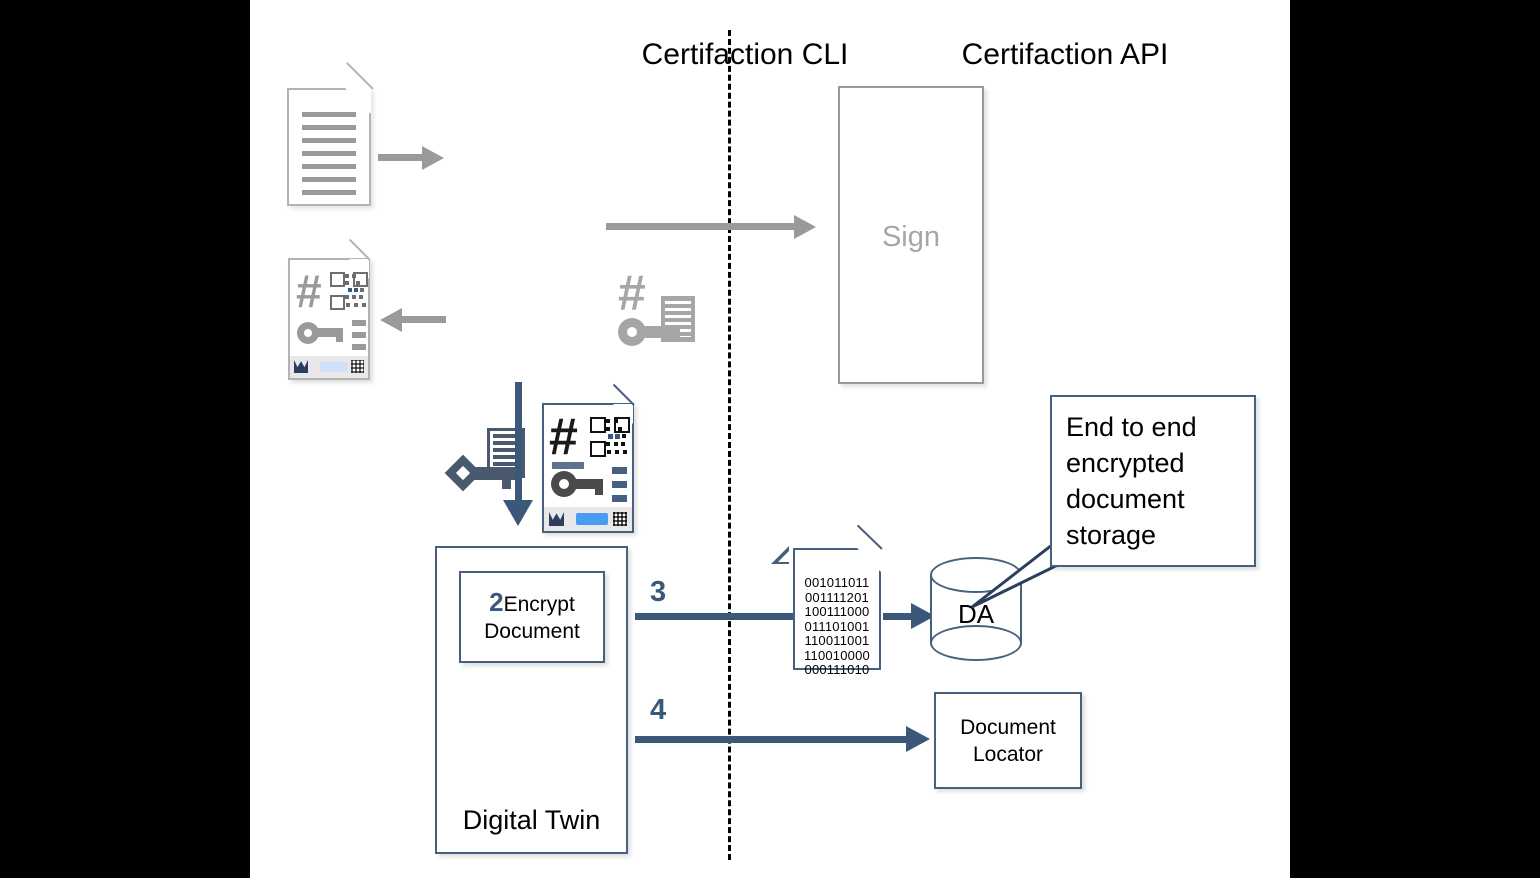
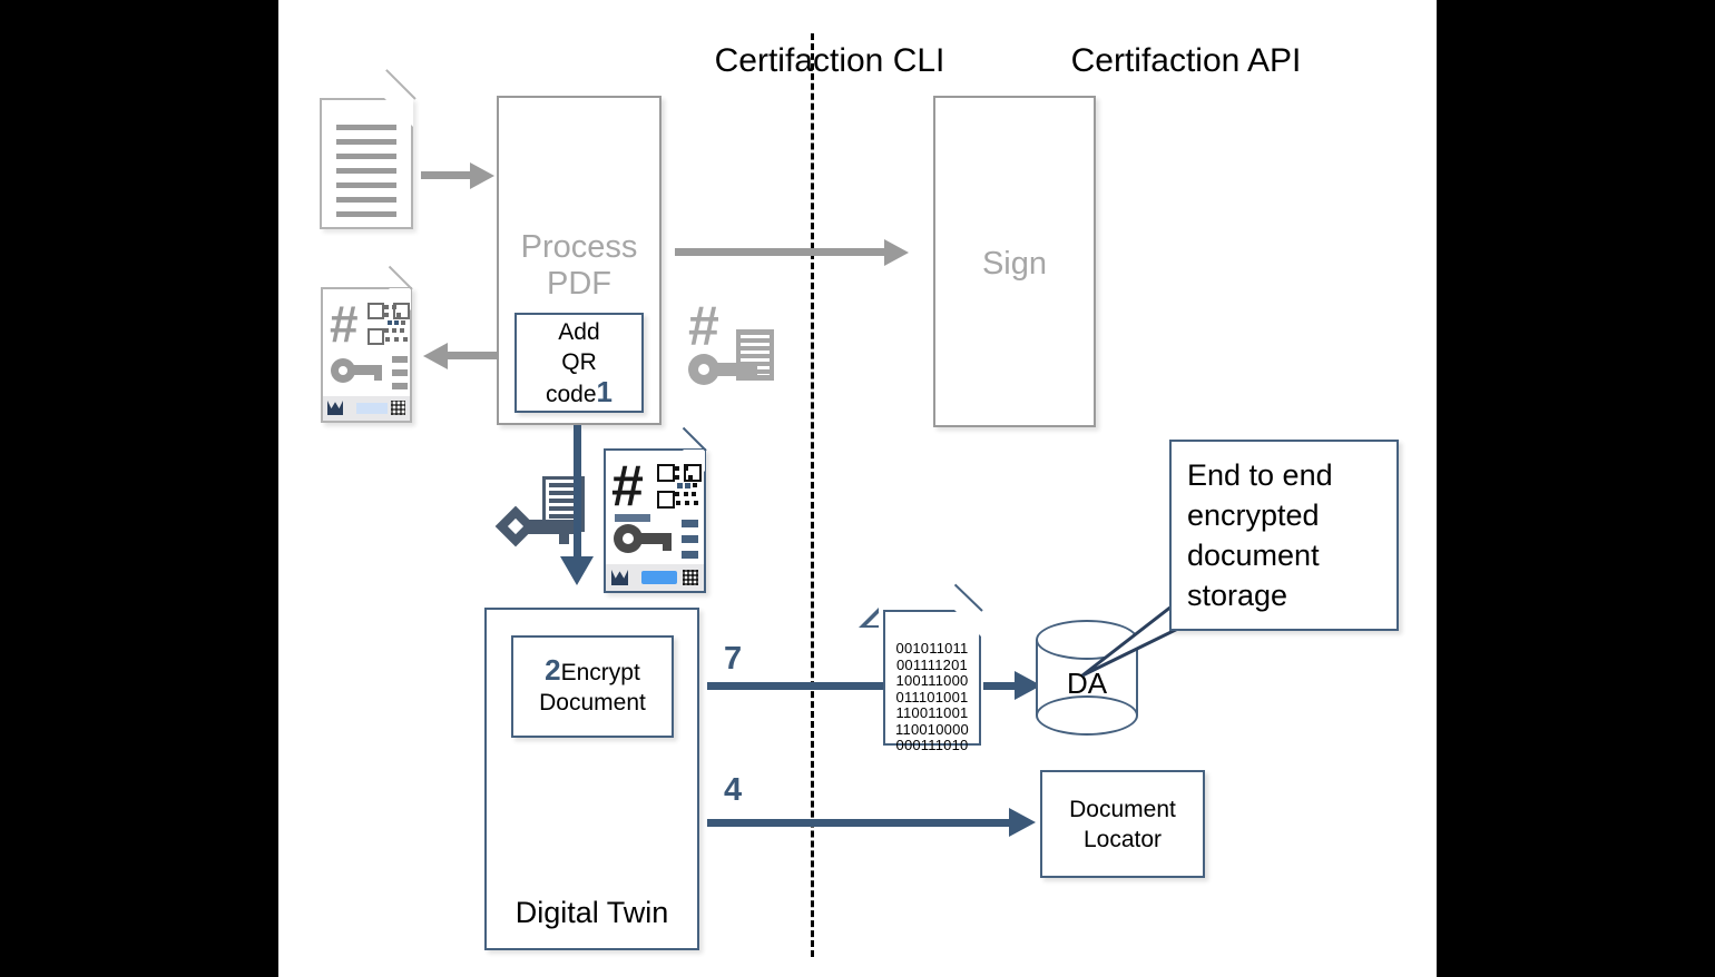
  Certifaction CLI
  Certifaction API
+ Process
+ PDF
+ Add
+ QR
+ code1
  #
  #
  Sign
  #
  Digital Twin
  2Encrypt
  Document
- 3
+ 7
  001011011
  001111201
  100111000
  011101001
  110011001
  110010000
  000111010
  DA
  End to end
  encrypted
  document
  storage
  4
  Document
  Locator
